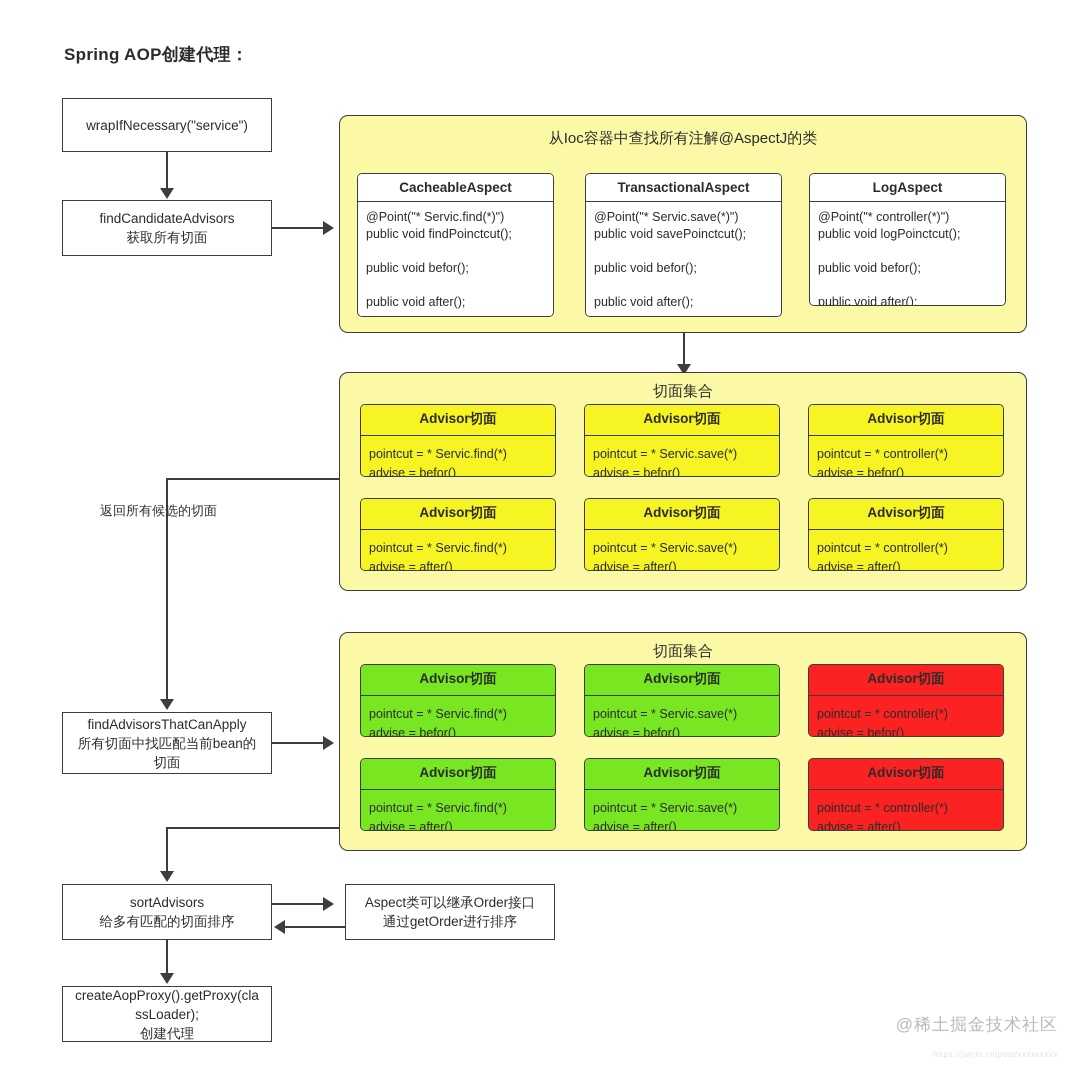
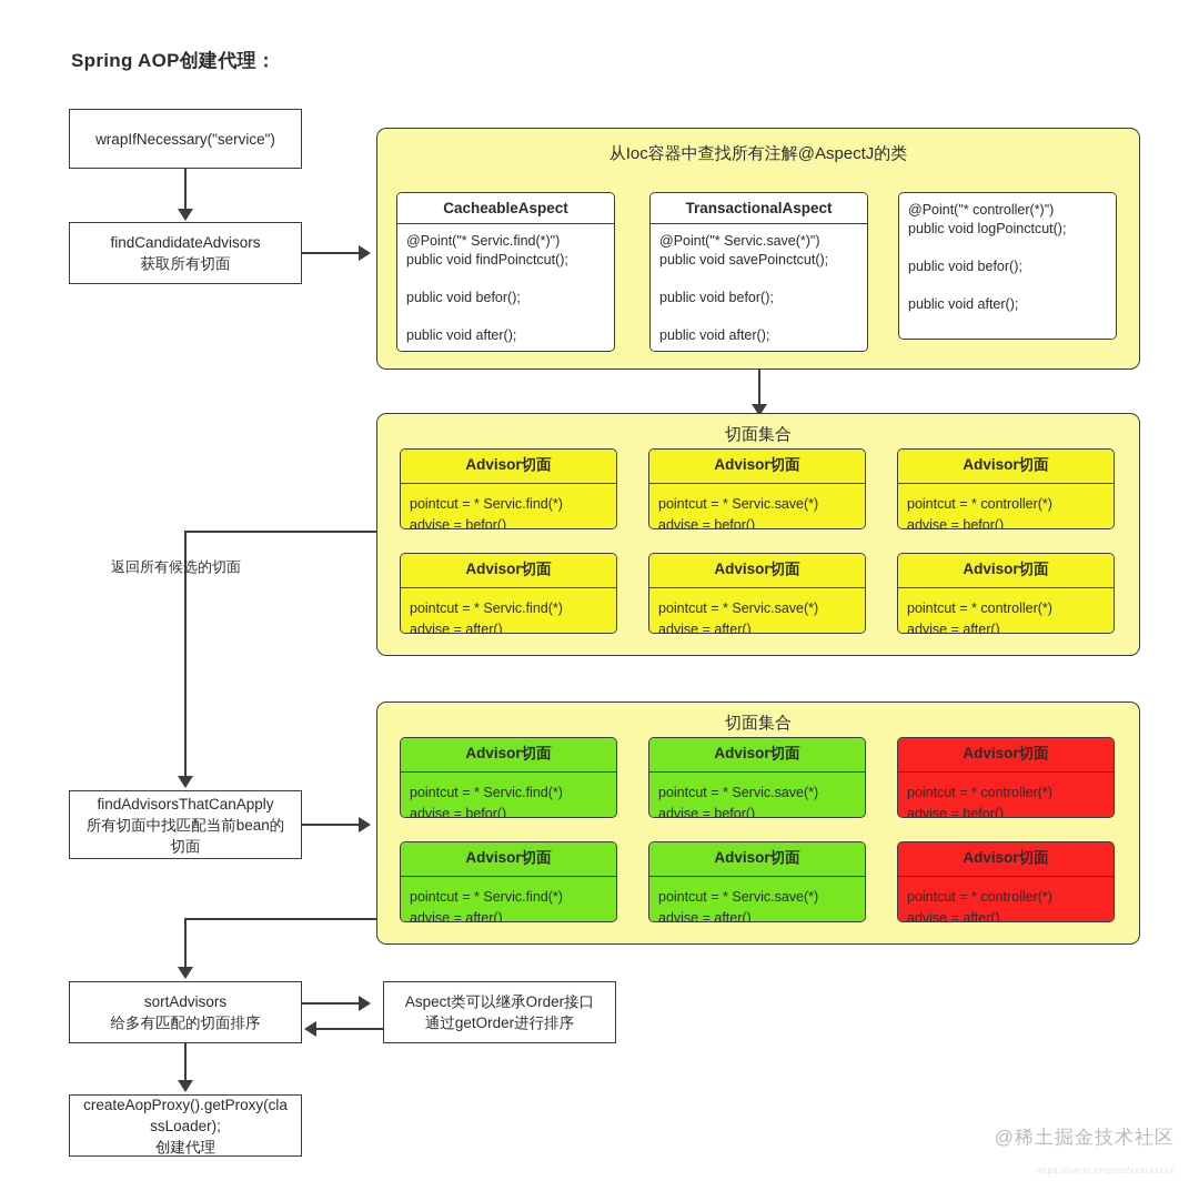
  Spring AOP创建代理：
  wrapIfNecessary("service")
  findCandidateAdvisors
  获取所有切面
  findAdvisorsThatCanApply
  所有切面中找匹配当前bean的
  切面
  sortAdvisors
  给多有匹配的切面排序
  Aspect类可以继承Order接口
  通过getOrder进行排序
  createAopProxy().getProxy(cla
  ssLoader);
  创建代理
  返回所有候选的切面
  从Ioc容器中查找所有注解@AspectJ的类
  CacheableAspect
  @Point("* Servic.find(*)")
  public void findPoinctcut();
  public void befor();
  public void after();
  TransactionalAspect
  @Point("* Servic.save(*)")
  public void savePoinctcut();
  public void befor();
  public void after();
- LogAspect
  @Point("* controller(*)")
  public void logPoinctcut();
  public void befor();
  public void after();
  切面集合
  Advisor切面
  pointcut = * Servic.find(*)
  advise = befor()
  Advisor切面
  pointcut = * Servic.save(*)
  advise = befor()
  Advisor切面
  pointcut = * controller(*)
  advise = befor()
  Advisor切面
  pointcut = * Servic.find(*)
  advise = after()
  Advisor切面
  pointcut = * Servic.save(*)
  advise = after()
  Advisor切面
  pointcut = * controller(*)
  advise = after()
  切面集合
  Advisor切面
  pointcut = * Servic.find(*)
  advise = befor()
  Advisor切面
  pointcut = * Servic.save(*)
  advise = befor()
  Advisor切面
  pointcut = * controller(*)
  advise = befor()
  Advisor切面
  pointcut = * Servic.find(*)
  advise = after()
  Advisor切面
  pointcut = * Servic.save(*)
  advise = after()
  Advisor切面
  pointcut = * controller(*)
  advise = after()
  @稀土掘金技术社区
  https://juejin.cn/post/xxxxxxxxx
